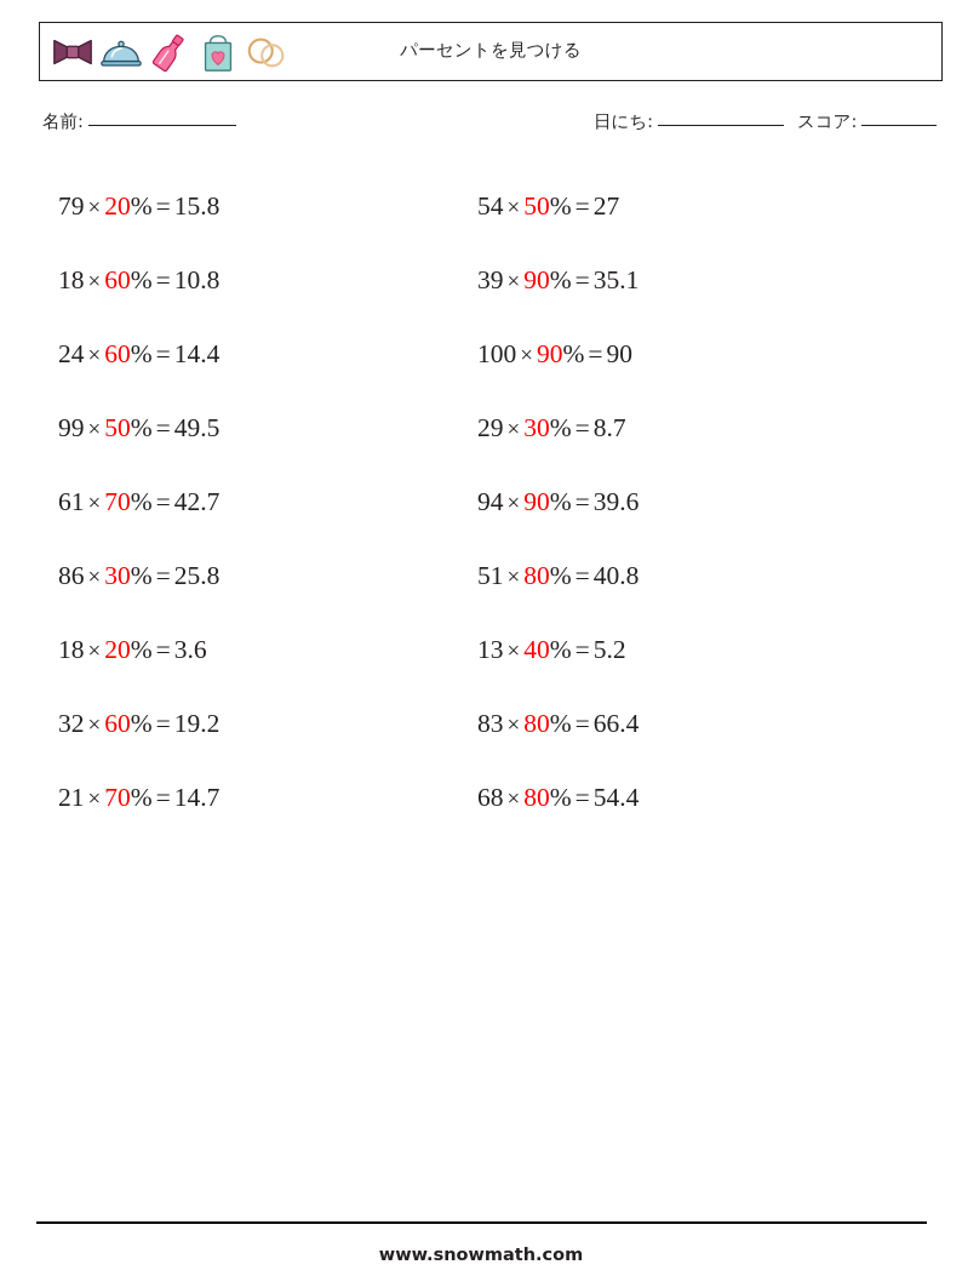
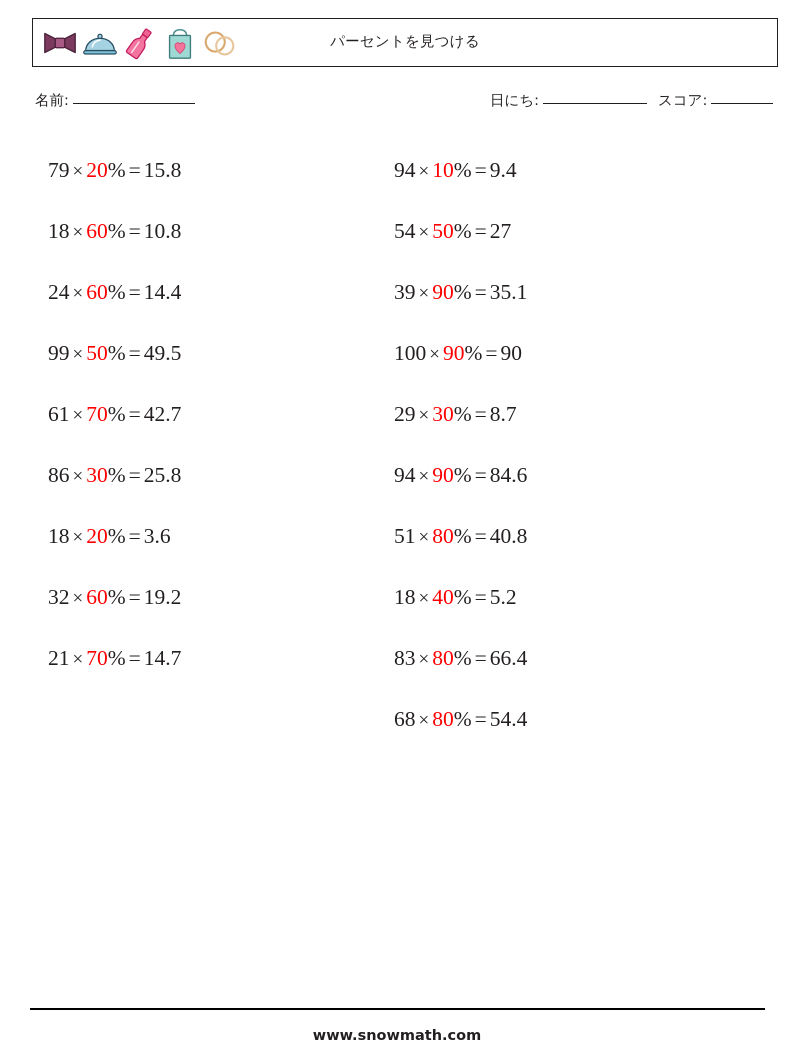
  パーセントを見つける
  名前:
  日にち:
  スコア:
  79 × 20% = 15.8
  18 × 60% = 10.8
  24 × 60% = 14.4
  99 × 50% = 49.5
  61 × 70% = 42.7
  86 × 30% = 25.8
  18 × 20% = 3.6
  32 × 60% = 19.2
  21 × 70% = 14.7
+ 94 × 10% = 9.4
  54 × 50% = 27
  39 × 90% = 35.1
  100 × 90% = 90
  29 × 30% = 8.7
- 94 × 90% = 39.6
+ 94 × 90% = 84.6
  51 × 80% = 40.8
- 13 × 40% = 5.2
+ 18 × 40% = 5.2
  83 × 80% = 66.4
  68 × 80% = 54.4
  www.snowmath.com
